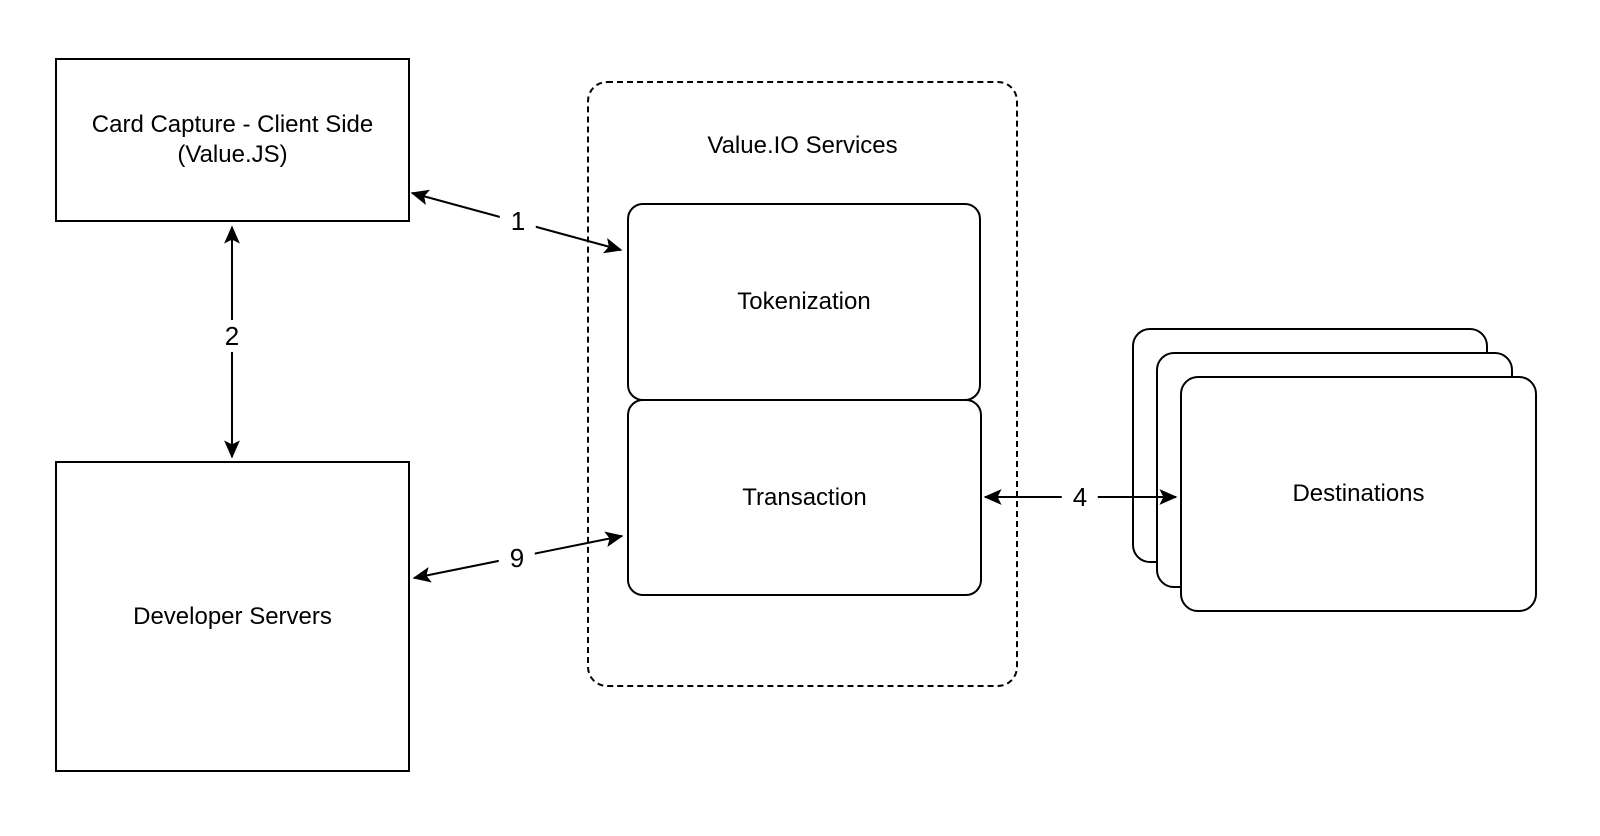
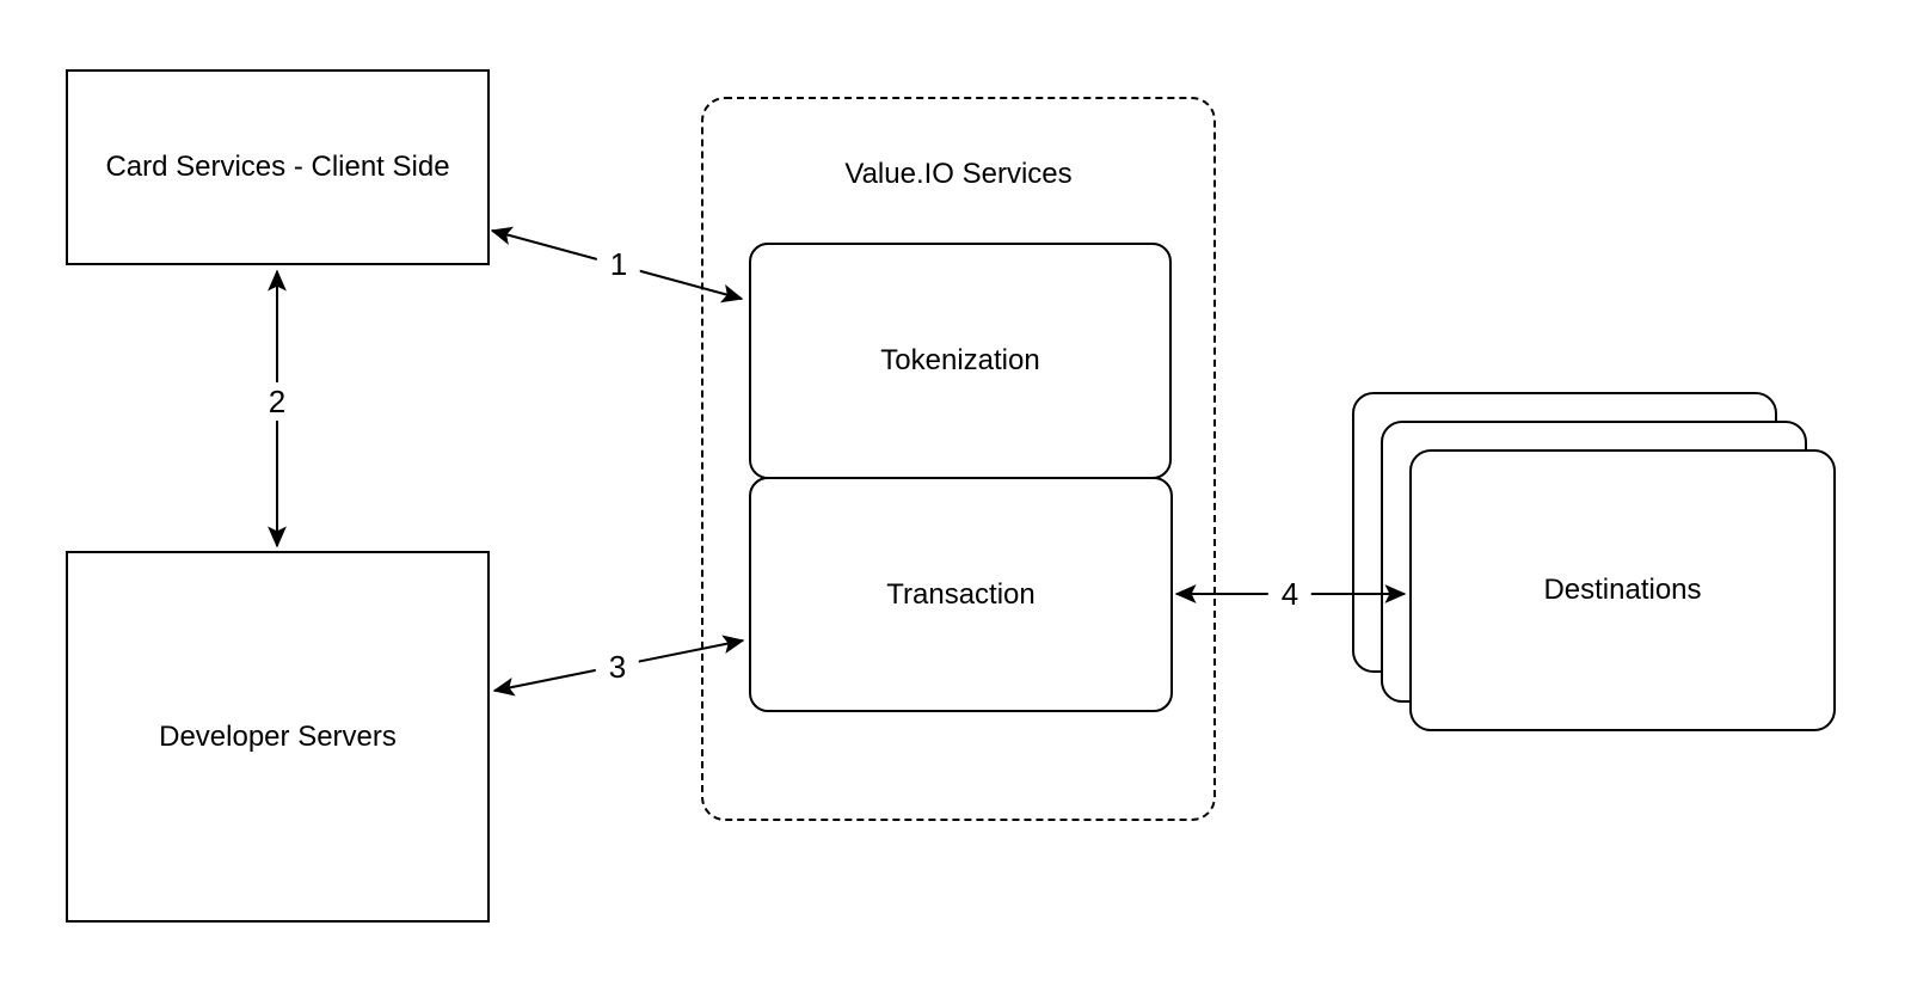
- Card Capture - Client Side
+ Card Services - Client Side
- (Value.JS)
  Developer Servers
  Value.IO Services
  Tokenization
  Transaction
  Destinations
  1
  2
- 9
+ 3
  4
